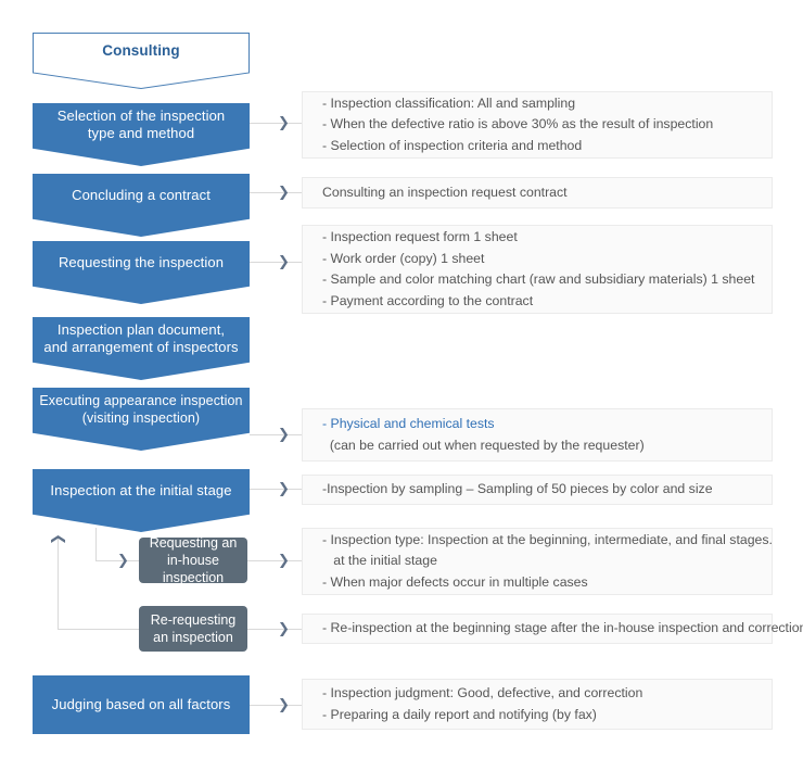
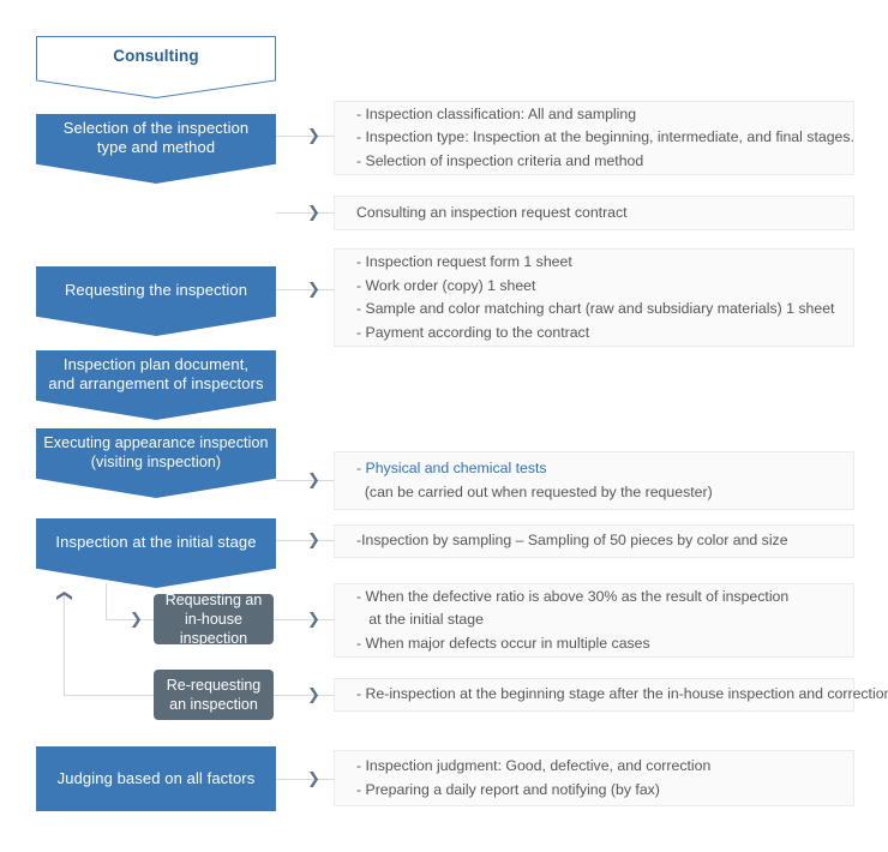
  Consulting
  Selection of the inspection
  type and method
- Concluding a contract
  Requesting the inspection
  Inspection plan document,
  and arrangement of inspectors
  Executing appearance inspection
  (visiting inspection)
  Inspection at the initial stage
  Judging based on all factors
  Requesting an
  in-house inspection
  Re-requesting
  an inspection
  ❯
  ❯
  ❯
  ❯
  ❯
  ❯
  ❯
  ❯
  ❯
  - Inspection classification: All and sampling
- - When the defective ratio is above 30% as the result of inspection
+ - Inspection type: Inspection at the beginning, intermediate, and final stages.
  - Selection of inspection criteria and method
  Consulting an inspection request contract
  - Inspection request form 1 sheet
  - Work order (copy) 1 sheet
  - Sample and color matching chart (raw and subsidiary materials) 1 sheet
  - Payment according to the contract
  - Physical and chemical tests
  (can be carried out when requested by the requester)
  -Inspection by sampling – Sampling of 50 pieces by color and size
- - Inspection type: Inspection at the beginning, intermediate, and final stages.
+ - When the defective ratio is above 30% as the result of inspection
  at the initial stage
  - When major defects occur in multiple cases
  - Re-inspection at the beginning stage after the in-house inspection and correctio
  - Inspection judgment: Good, defective, and correction
  - Preparing a daily report and notifying (by fax)
